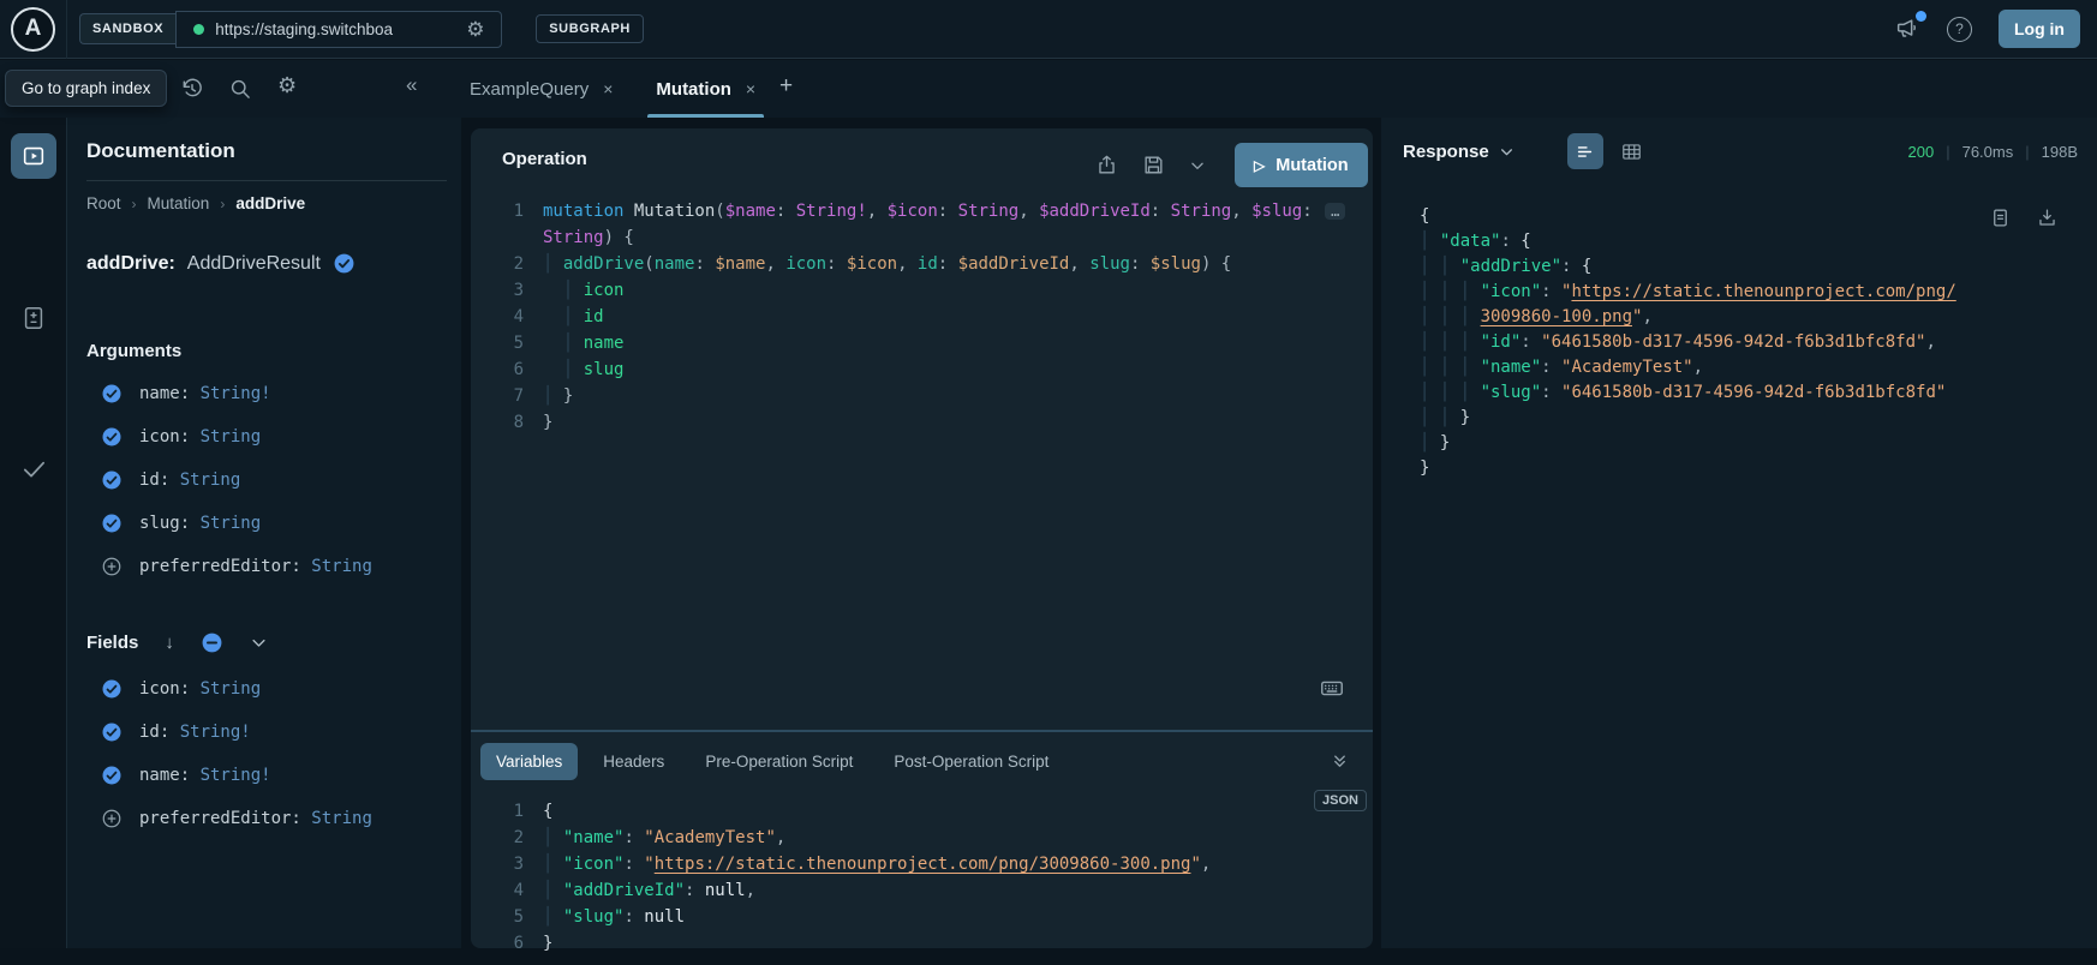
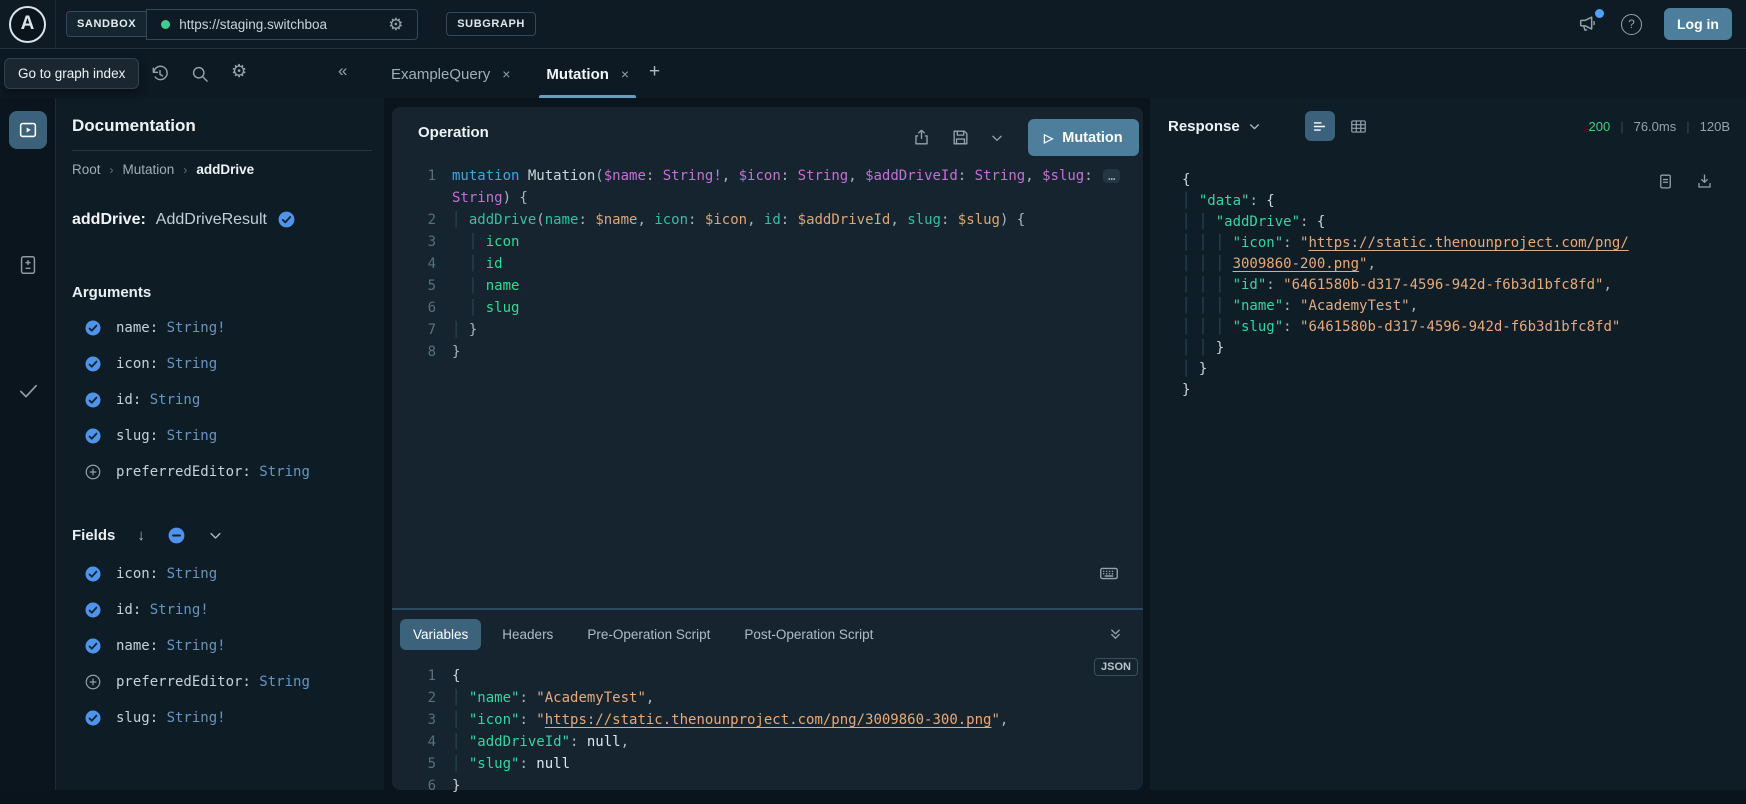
  A
  SANDBOX
  https://staging.switchboa
  ⚙
  SUBGRAPH
  ?
  Log in
  ⚙
  «
  ExampleQuery
  ×
  Mutation
  ×
  +
  Go to graph index
  Documentation
  Root
  ›
  Mutation
  ›
  addDrive
  addDrive:
  AddDriveResult
  Arguments
  name: String!
  icon: String
  id: String
  slug: String
  preferredEditor: String
  Fields
  ↓
  icon: String
  id: String!
  name: String!
  preferredEditor: String
+ slug: String!
  Operation
  ▷
  Mutation
  1
  mutation Mutation($name: String!, $icon: String, $addDriveId: String, $slug: …
  String) {
  2
  │ addDrive(name: $name, icon: $icon, id: $addDriveId, slug: $slug) {
  3
  icon
  4
  5
  name
  6
  slug
  7
  │ }
  8
  }
  Variables
  Headers
  Pre-Operation Script
  Post-Operation Script
  JSON
  1
  {
  2
  │ "name": "AcademyTest",
  3
  │ "icon": "https://static.thenounproject.com/png/3009860-300.png",
  4
  │ "addDriveId": null,
  5
  │ "slug": null
  6
  }
  Response
  200
  |
  76.0ms
  |
- 198B
+ 120B
  {
  │ "data": {
  │ │ "addDrive": {
  │ │ │ "icon": "https://static.thenounproject.com/png/
- │ │ │ 3009860-100.png",
+ │ │ │ 3009860-200.png",
  │ │ │ "id": "6461580b-d317-4596-942d-f6b3d1bfc8fd",
  │ │ │ "name": "AcademyTest",
  │ │ │ "slug": "6461580b-d317-4596-942d-f6b3d1bfc8fd"
  │ │ }
  │ }
  }
